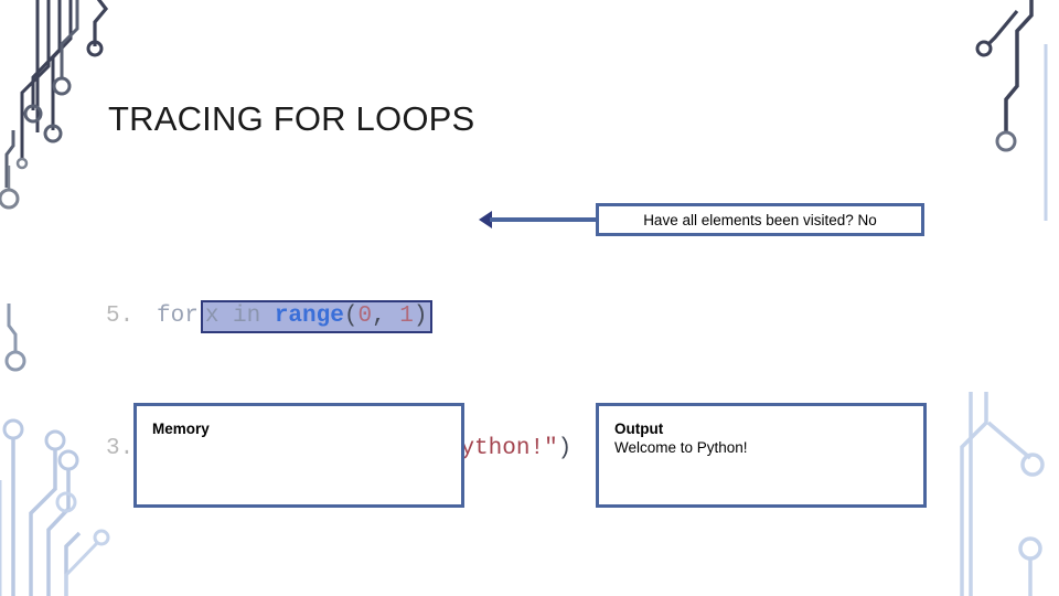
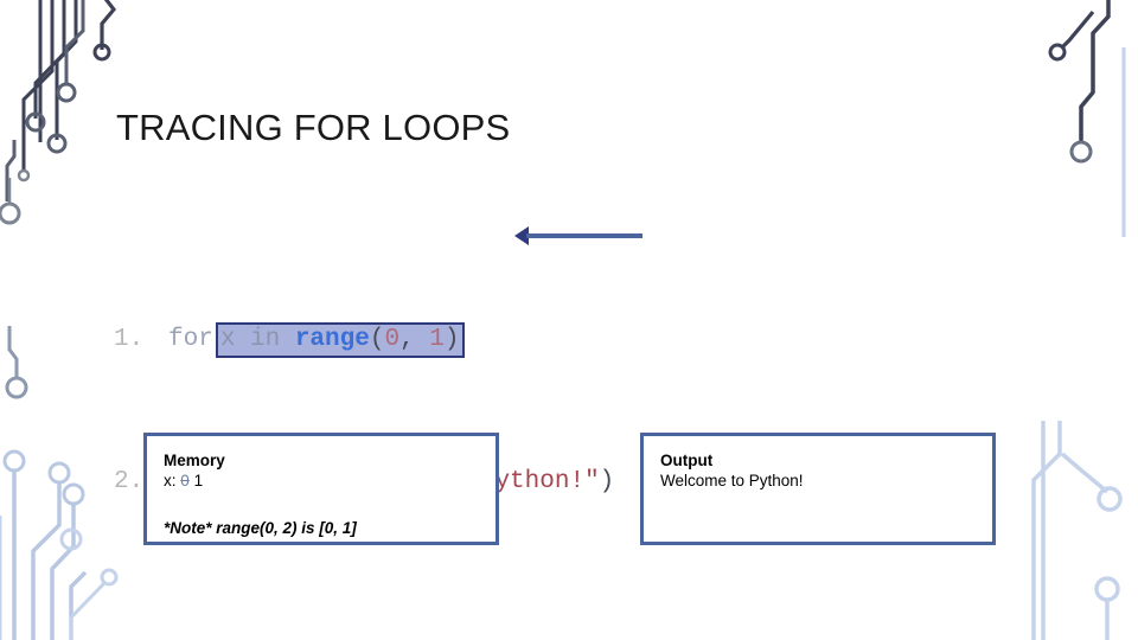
  TRACING FOR LOOPS
- 5.
+ 1.
  for
  x in range(0, 1)
- 3.
+ 2.
  )
- Have all elements been visited? No
  Memory
+ x: 0 1
+ *Note* range(0, 2) is [0, 1]
  Output
  Welcome to Python!
